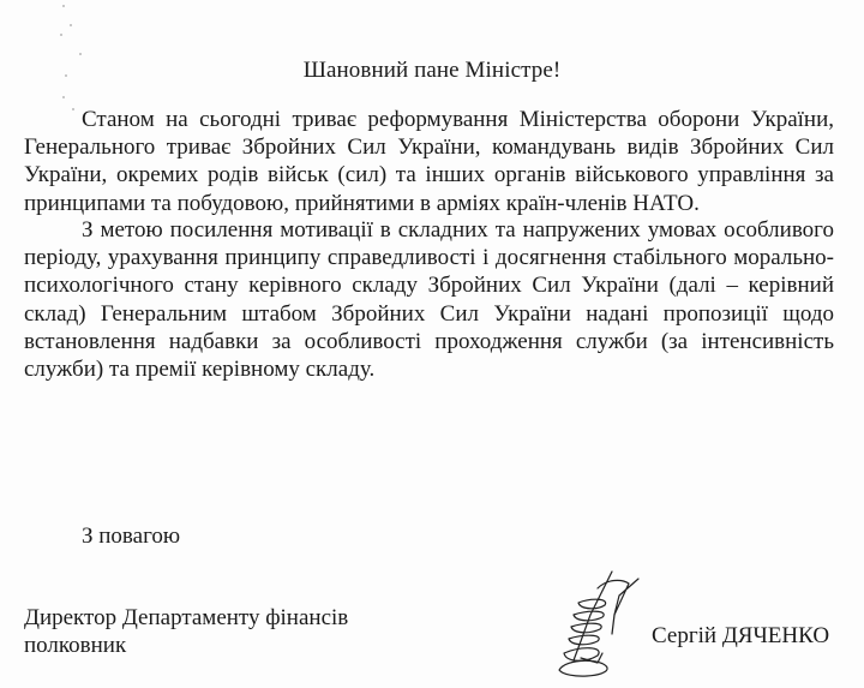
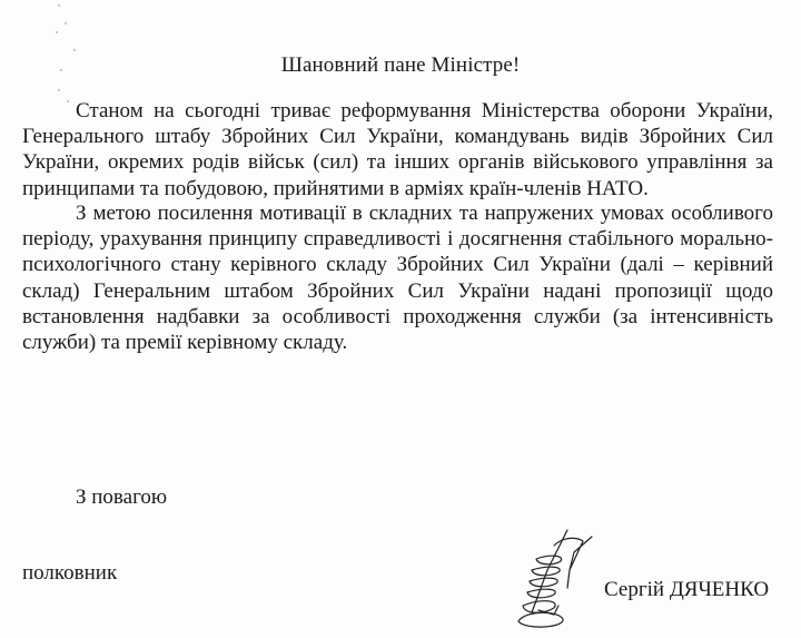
  Шановний пане Міністре!
- Станом на сьогодні триває реформування Міністерства оборони України, Генерального триває Збройних Сил України, командувань видів Збройних Сил України, окремих родів військ (сил) та інших органів військового управління за принципами та побудовою, прийнятими в арміях країн-членів НАТО.
+ Станом на сьогодні триває реформування Міністерства оборони України, Генерального штабу Збройних Сил України, командувань видів Збройних Сил України, окремих родів військ (сил) та інших органів військового управління за принципами та побудовою, прийнятими в арміях країн-членів НАТО.
  З метою посилення мотивації в складних та напружених умовах особливого періоду, урахування принципу справедливості і досягнення стабільного морально-психологічного стану керівного складу Збройних Сил України (далі – керівний склад) Генеральним штабом Збройних Сил України надані пропозиції щодо встановлення надбавки за особливості проходження служби (за інтенсивність служби) та премії керівному складу.
  З повагою
- Директор Департаменту фінансів
  полковник
  Сергій ДЯЧЕНКО
